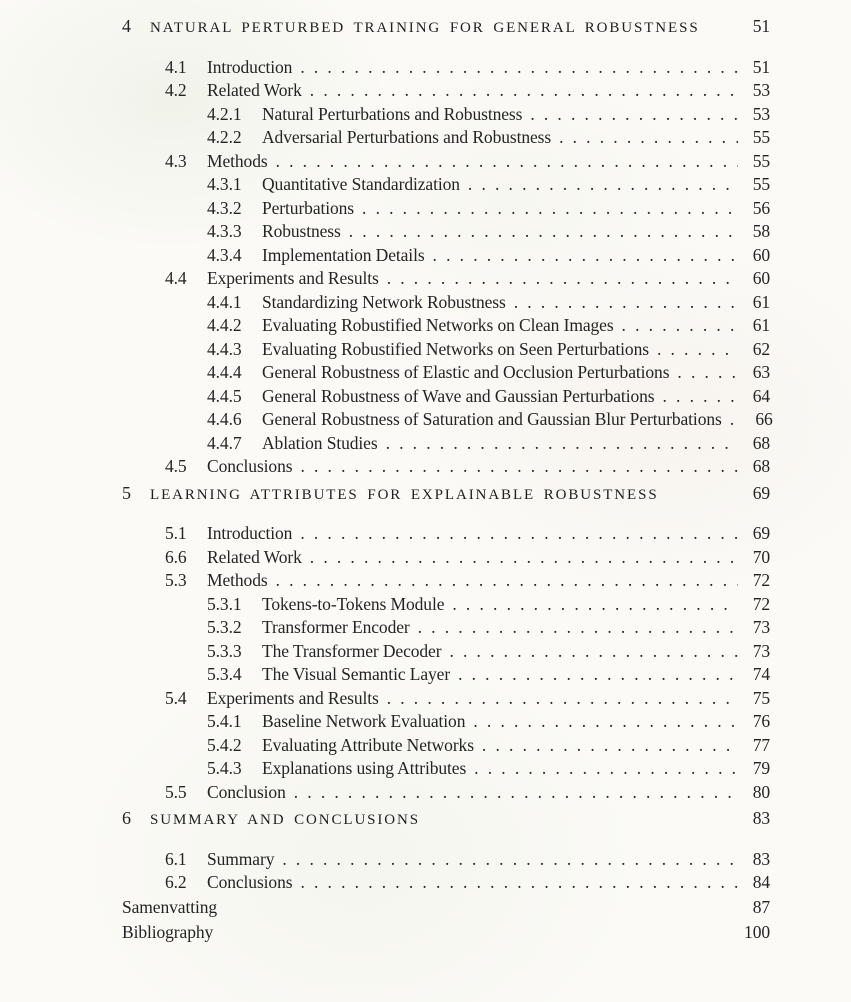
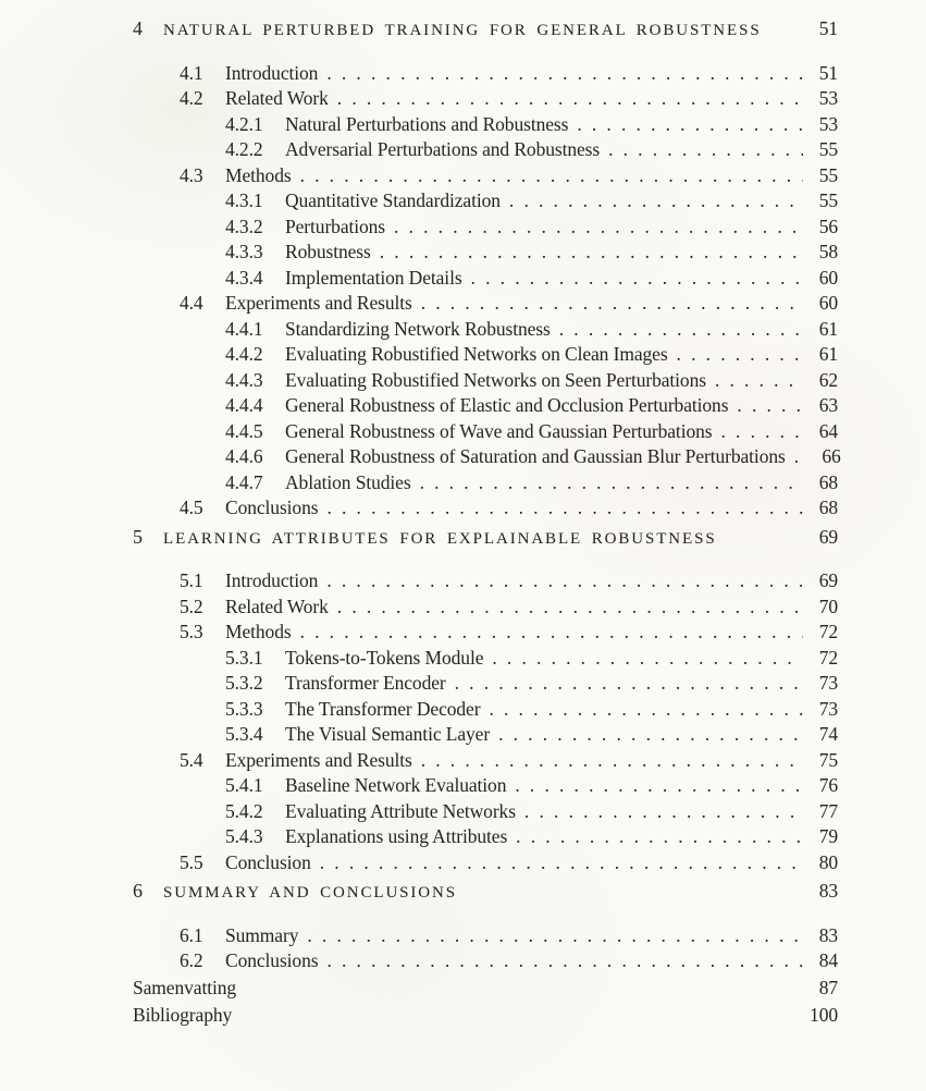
  4
  NATURAL PERTURBED TRAINING FOR GENERAL ROBUSTNESS
  51
  4.1
  Introduction
  51
  4.2
  Related Work
  53
  4.2.1
  Natural Perturbations and Robustness
  53
  4.2.2
  Adversarial Perturbations and Robustness
  55
  4.3
  Methods
  55
  4.3.1
  Quantitative Standardization
  55
  4.3.2
  Perturbations
  56
  4.3.3
  Robustness
  58
  4.3.4
  Implementation Details
  60
  4.4
  Experiments and Results
  60
  4.4.1
  Standardizing Network Robustness
  61
  4.4.2
  Evaluating Robustified Networks on Clean Images
  61
  4.4.3
  Evaluating Robustified Networks on Seen Perturbations
  62
  4.4.4
  General Robustness of Elastic and Occlusion Perturbations
  63
  4.4.5
  General Robustness of Wave and Gaussian Perturbations
  64
  4.4.6
  General Robustness of Saturation and Gaussian Blur Perturbations
  66
  4.4.7
  Ablation Studies
  68
  4.5
  Conclusions
  68
  5
  LEARNING ATTRIBUTES FOR EXPLAINABLE ROBUSTNESS
  69
  5.1
  Introduction
  69
- 6.6
+ 5.2
  Related Work
  70
  5.3
  Methods
  72
  5.3.1
  Tokens-to-Tokens Module
  72
  5.3.2
  Transformer Encoder
  73
  5.3.3
  The Transformer Decoder
  73
  5.3.4
  The Visual Semantic Layer
  74
  5.4
  Experiments and Results
  75
  5.4.1
  Baseline Network Evaluation
  76
  5.4.2
  Evaluating Attribute Networks
  77
  5.4.3
  Explanations using Attributes
  79
  5.5
  Conclusion
  80
  6
  SUMMARY AND CONCLUSIONS
  83
  6.1
  Summary
  83
  6.2
  Conclusions
  84
  Samenvatting
  87
  Bibliography
  100
